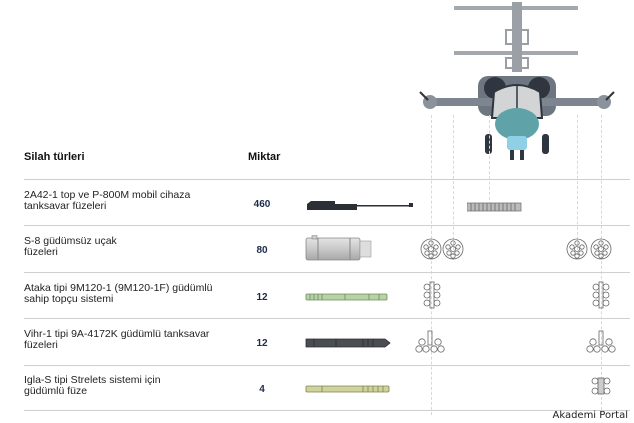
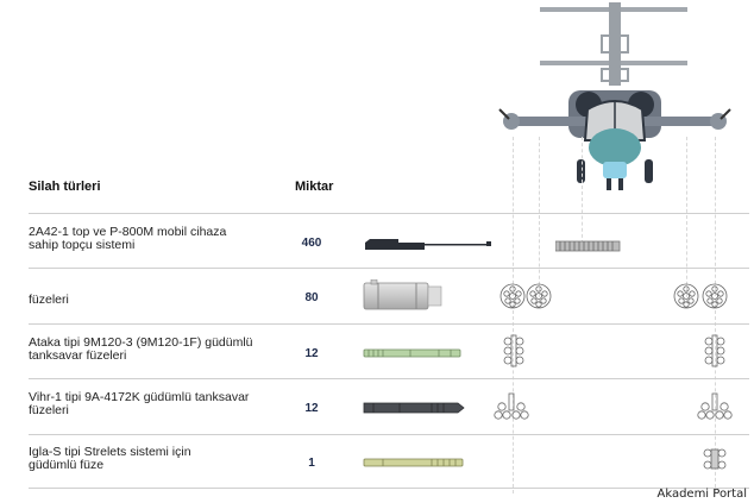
  Silah türleri
  Miktar
  2A42-1 top ve P-800M mobil cihaza
- tanksavar füzeleri
+ sahip topçu sistemi
  460
- S-8 güdümsüz uçak
  füzeleri
  80
- Ataka tipi 9M120-1 (9M120-1F) güdümlü
+ Ataka tipi 9M120-3 (9M120-1F) güdümlü
- sahip topçu sistemi
+ tanksavar füzeleri
  12
  Vihr-1 tipi 9A-4172K güdümlü tanksavar
  füzeleri
  12
  Igla-S tipi Strelets sistemi için
  güdümlü füze
- 4
+ 1
  Akademi Portal
